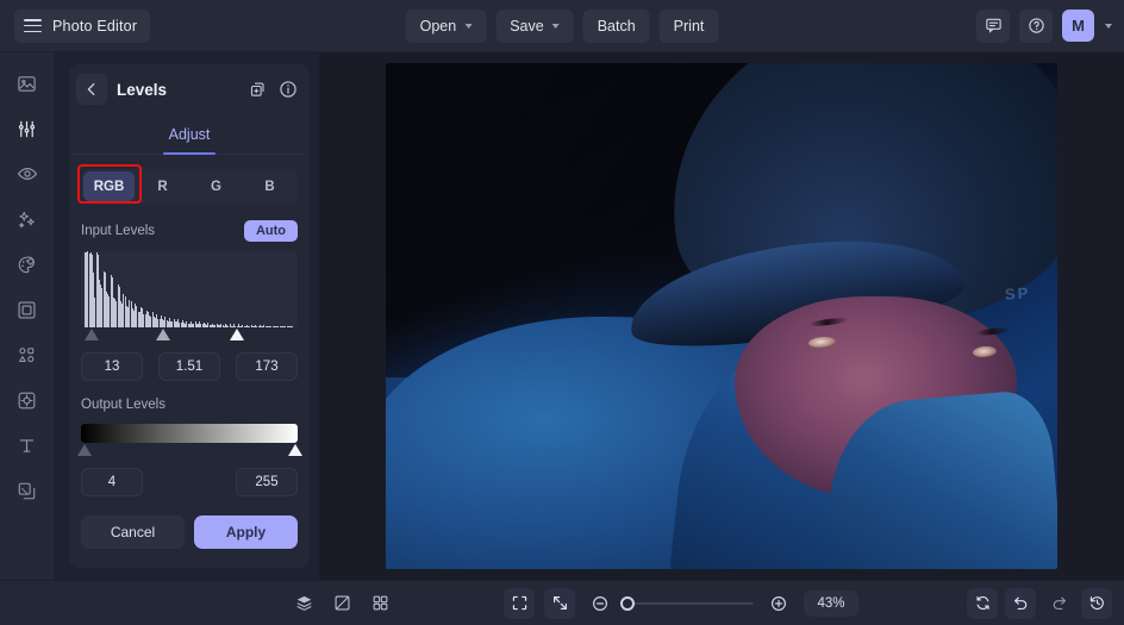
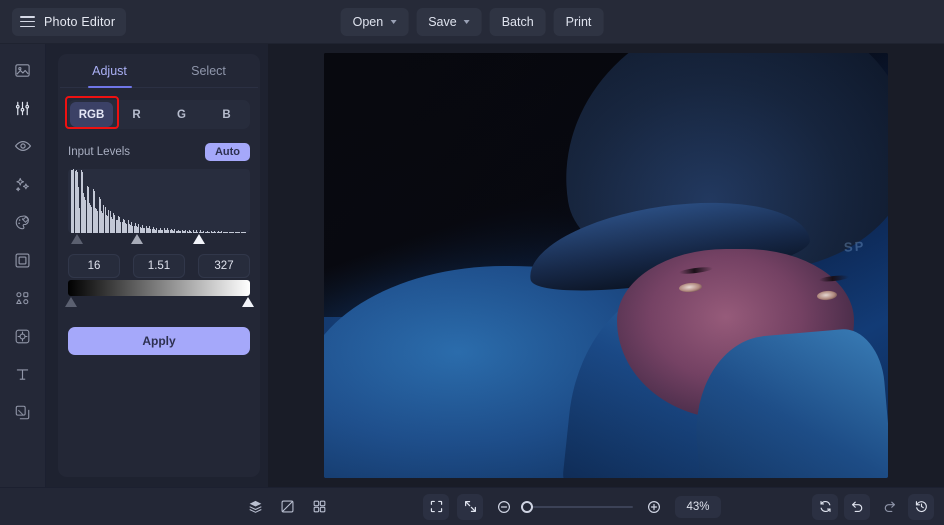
  Photo Editor
  Open
  Save
  Batch
  Print
- M
- Levels
  Adjust
+ Select
  RGB
  R
  G
  B
  Input Levels
  Auto
- 13
+ 16
  1.51
- 173
+ 327
- Output Levels
- 4
- 255
- Cancel
  Apply
  43%
